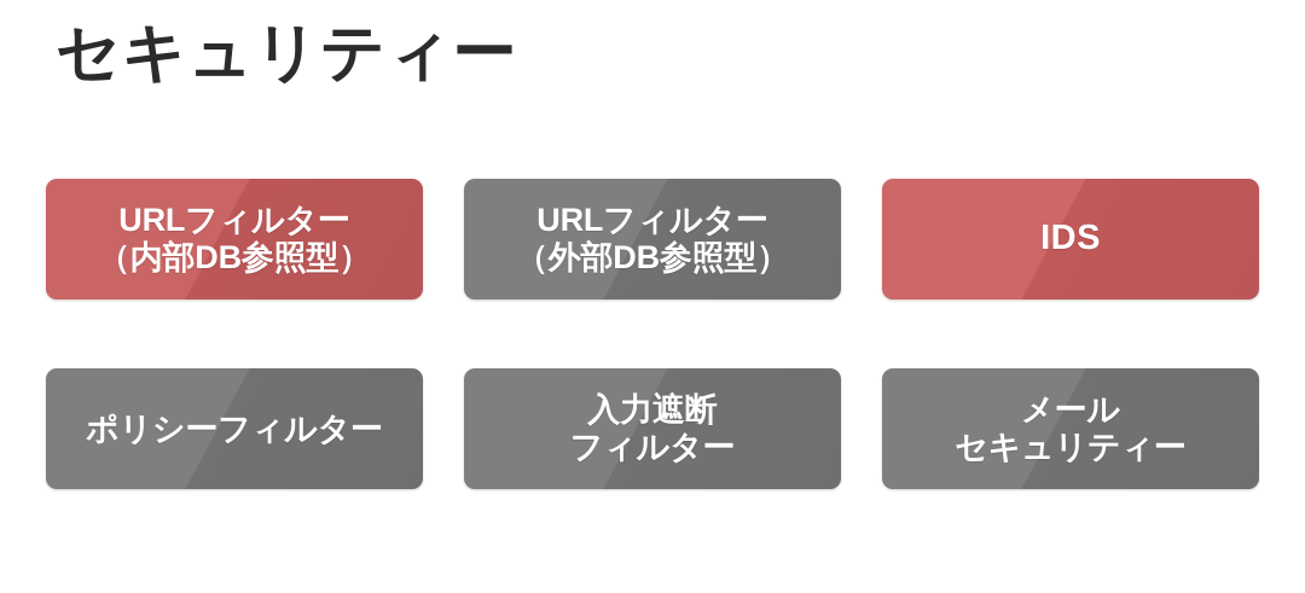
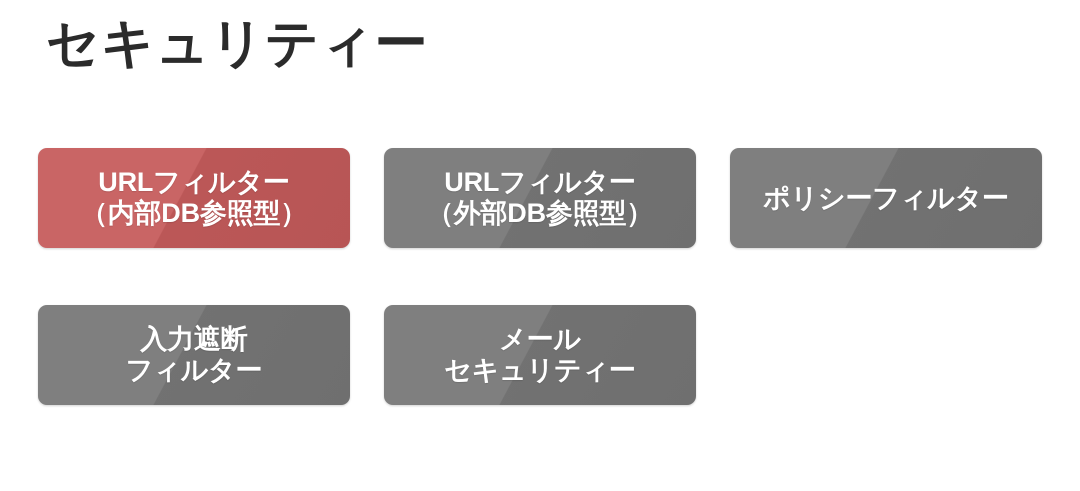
  セキュリティー
  URLフィルター
  （内部DB参照型）
  URLフィルター
  （外部DB参照型）
- IDS
  ポリシーフィルター
  入力遮断
  フィルター
  メール
  セキュリティー
